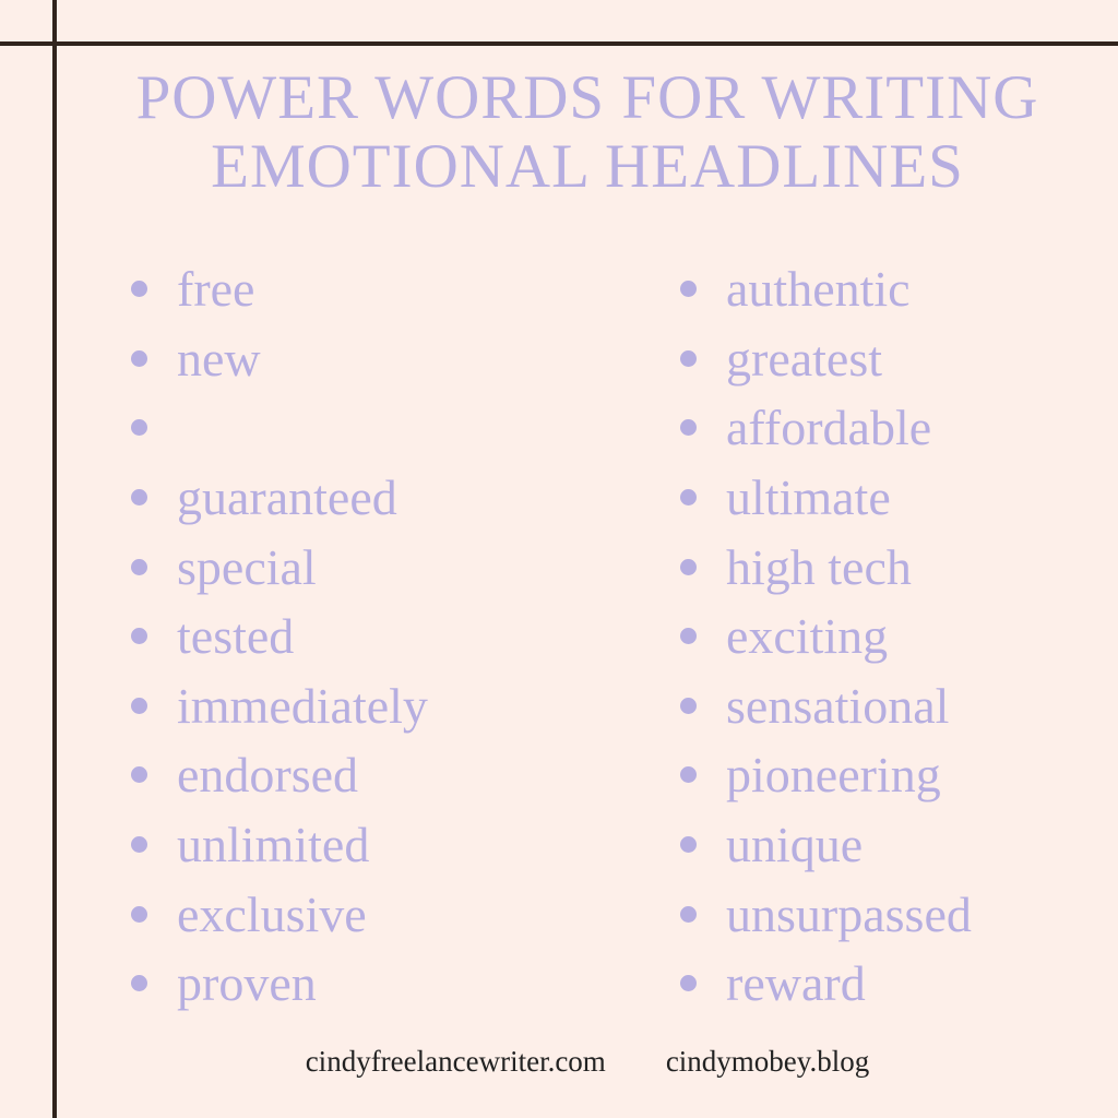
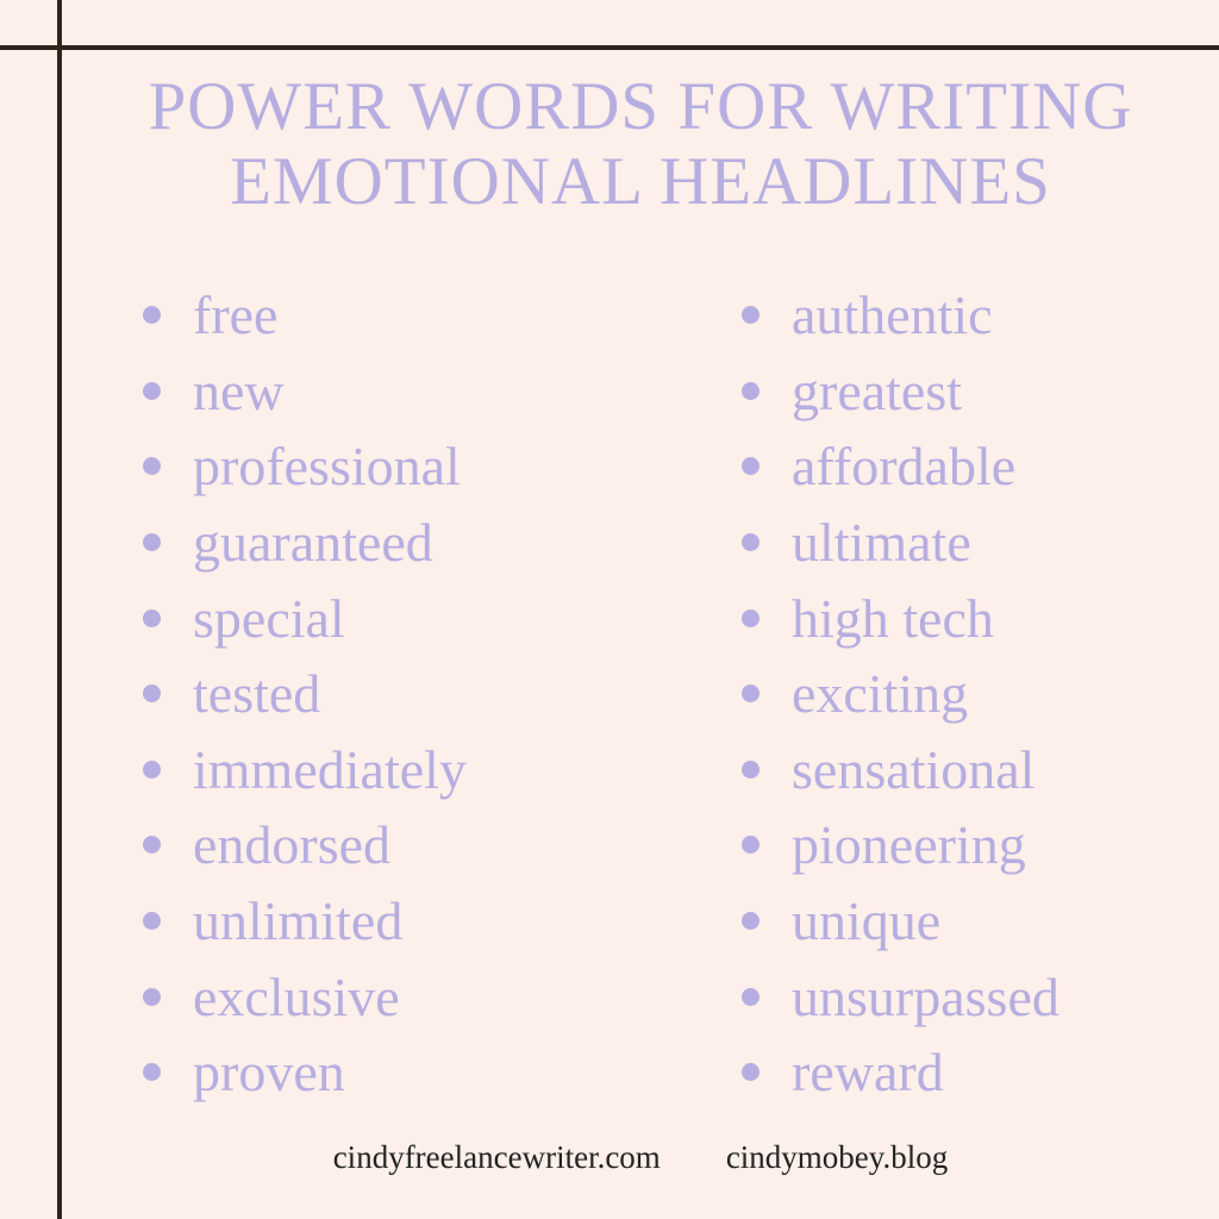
  POWER WORDS FOR WRITING
  EMOTIONAL HEADLINES
  free
  new
+ professional
  guaranteed
  special
  tested
  immediately
  endorsed
  unlimited
  exclusive
  proven
  authentic
  greatest
  affordable
  ultimate
  high tech
  exciting
  sensational
  pioneering
  unique
  unsurpassed
  reward
  cindyfreelancewriter.com
  cindymobey.blog
